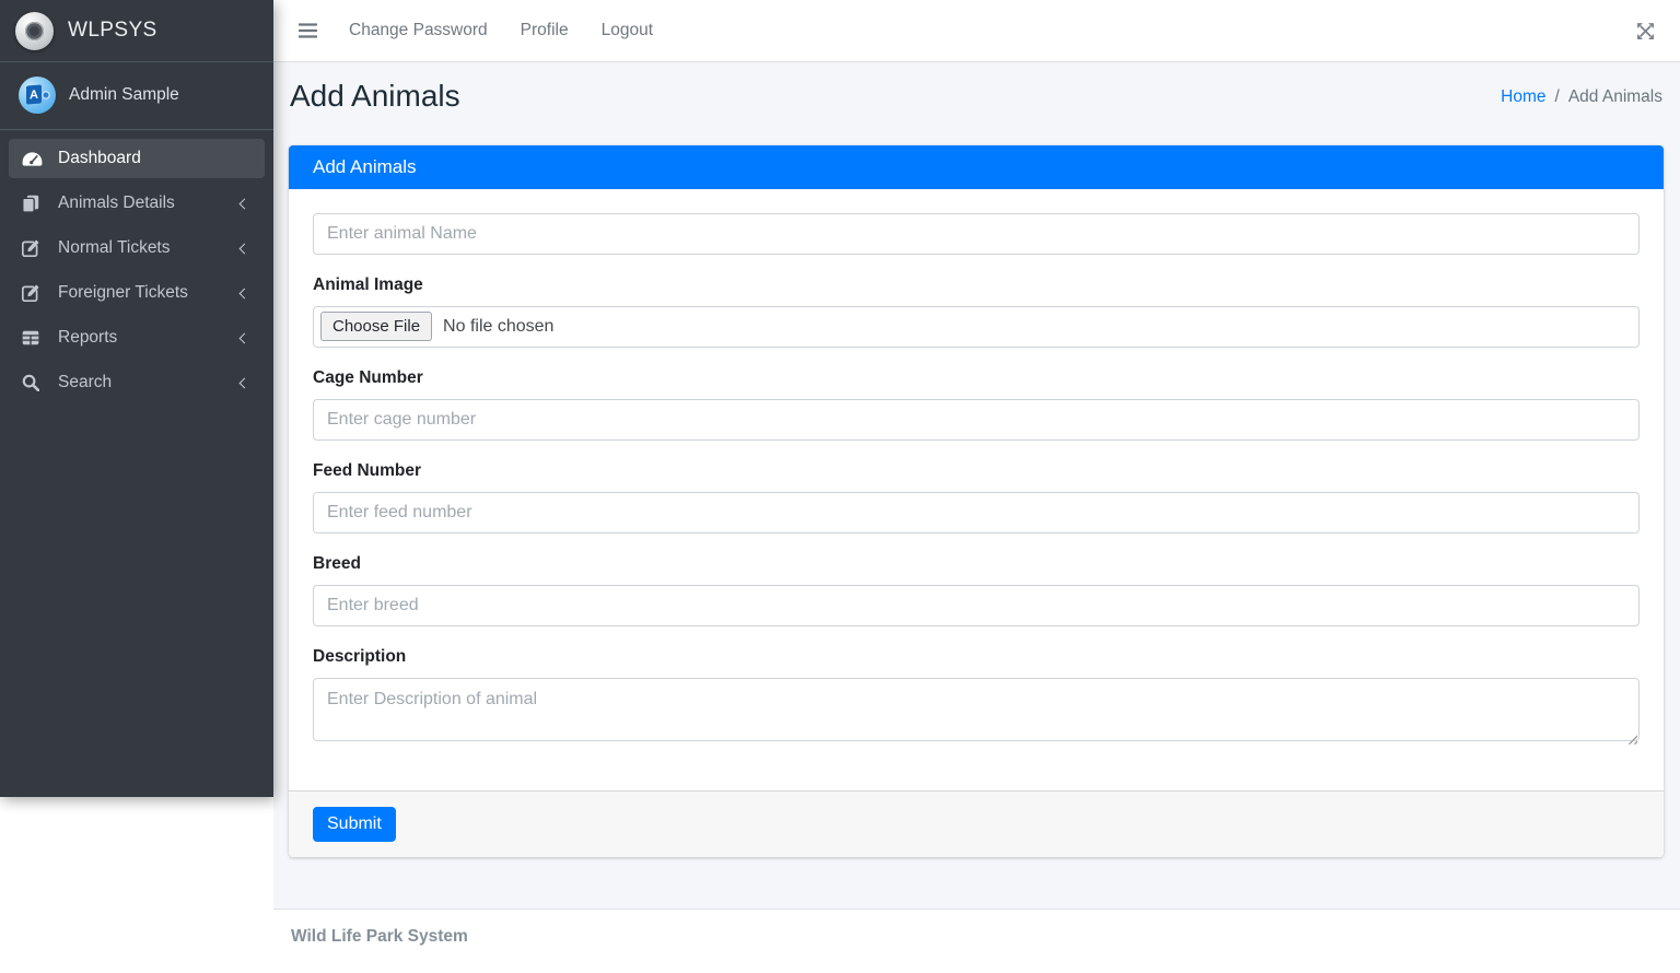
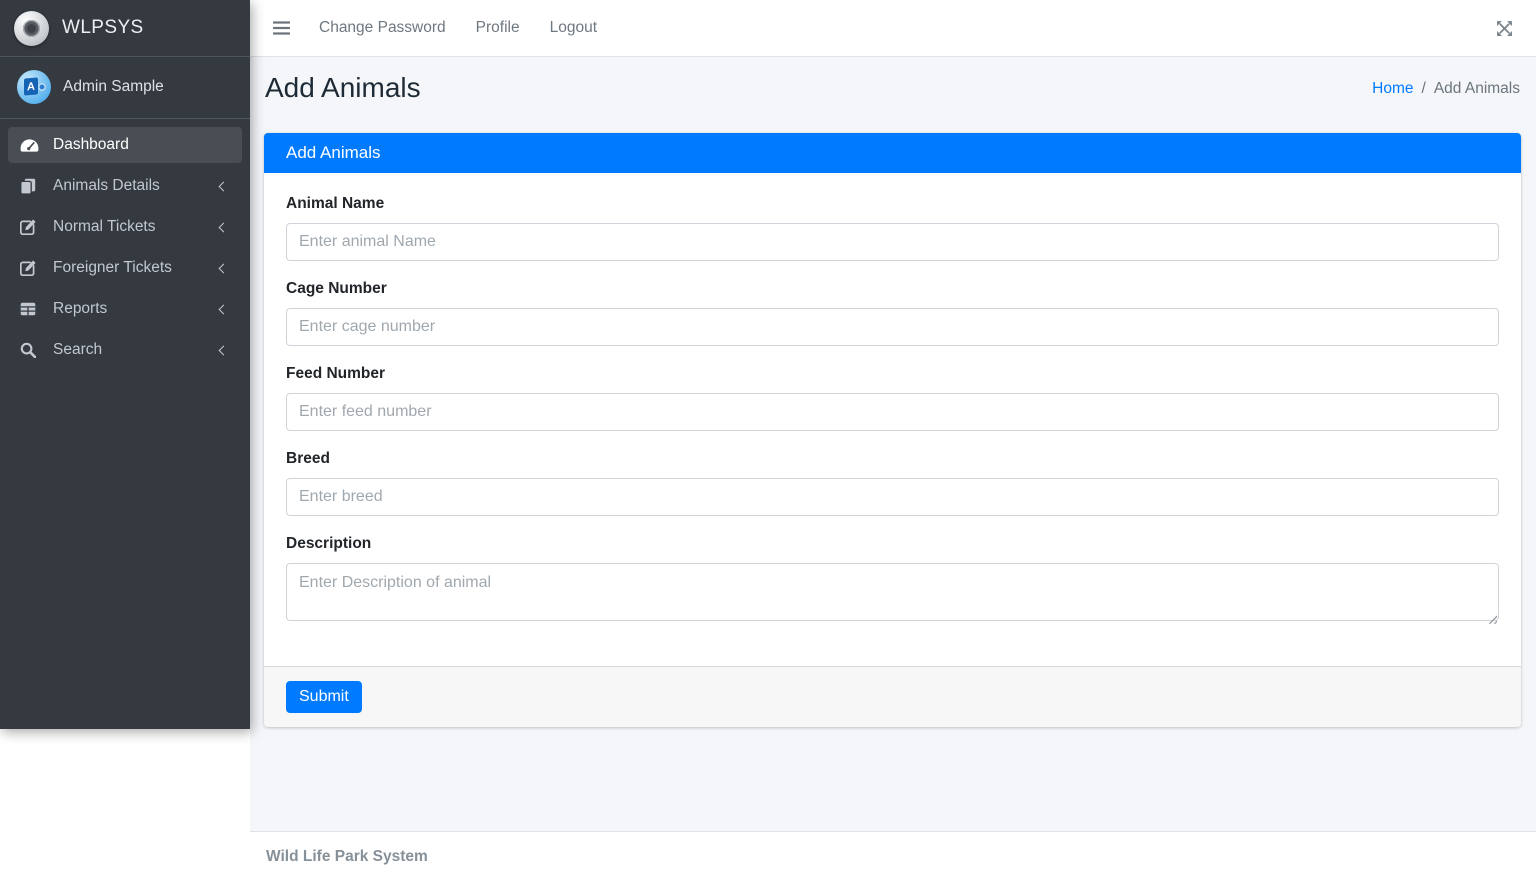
  WLPSYS
  Admin Sample
  Dashboard
  Animals Details
  Normal Tickets
  Foreigner Tickets
  Reports
  Search
  Change Password
  Profile
  Logout
  Add Animals
  Home
  /
  Add Animals
  Add Animals
+ Animal Name
  Enter animal Name
- Animal Image
- Choose File
- No file chosen
  Cage Number
  Enter cage number
  Feed Number
  Enter feed number
  Breed
  Enter breed
  Description
  Enter Description of animal
  Submit
  Wild Life Park System
